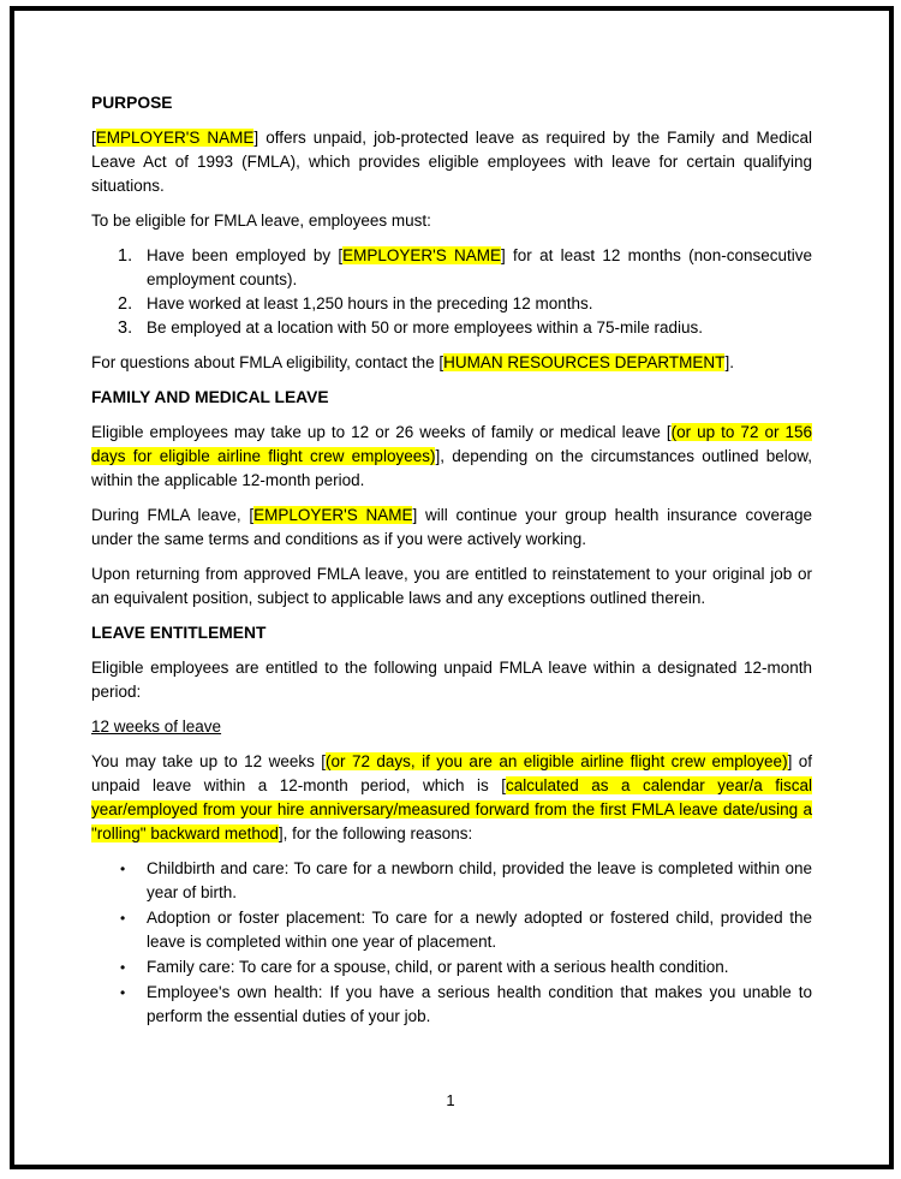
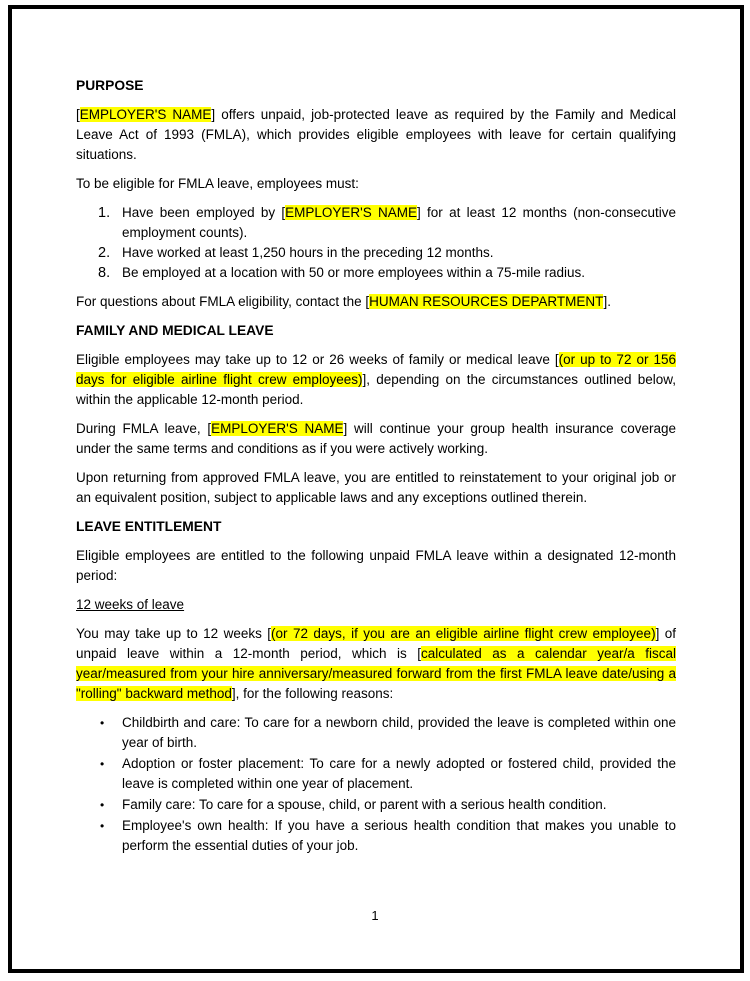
  PURPOSE
  [EMPLOYER'S NAME] offers unpaid, job-protected leave as required by the Family and Medical Leave Act of 1993 (FMLA), which provides eligible employees with leave for certain qualifying situations.
  To be eligible for FMLA leave, employees must:
  1.
  Have been employed by [EMPLOYER'S NAME] for at least 12 months (non-consecutive employment counts).
  2.
  Have worked at least 1,250 hours in the preceding 12 months.
- 3.
+ 8.
  Be employed at a location with 50 or more employees within a 75-mile radius.
  For questions about FMLA eligibility, contact the [HUMAN RESOURCES DEPARTMENT].
  FAMILY AND MEDICAL LEAVE
  Eligible employees may take up to 12 or 26 weeks of family or medical leave [(or up to 72 or 156 days for eligible airline flight crew employees)], depending on the circumstances outlined below, within the applicable 12-month period.
  During FMLA leave, [EMPLOYER'S NAME] will continue your group health insurance coverage under the same terms and conditions as if you were actively working.
  Upon returning from approved FMLA leave, you are entitled to reinstatement to your original job or an equivalent position, subject to applicable laws and any exceptions outlined therein.
  LEAVE ENTITLEMENT
  Eligible employees are entitled to the following unpaid FMLA leave within a designated 12-month period:
  12 weeks of leave
- You may take up to 12 weeks [(or 72 days, if you are an eligible airline flight crew employee)] of unpaid leave within a 12-month period, which is [calculated as a calendar year/a fiscal year/employed from your hire anniversary/measured forward from the first FMLA leave date/using a "rolling" backward method], for the following reasons:
+ You may take up to 12 weeks [(or 72 days, if you are an eligible airline flight crew employee)] of unpaid leave within a 12-month period, which is [calculated as a calendar year/a fiscal year/measured from your hire anniversary/measured forward from the first FMLA leave date/using a "rolling" backward method], for the following reasons:
  •
  Childbirth and care: To care for a newborn child, provided the leave is completed within one year of birth.
  •
  Adoption or foster placement: To care for a newly adopted or fostered child, provided the leave is completed within one year of placement.
  •
  Family care: To care for a spouse, child, or parent with a serious health condition.
  •
  Employee's own health: If you have a serious health condition that makes you unable to perform the essential duties of your job.
  1
